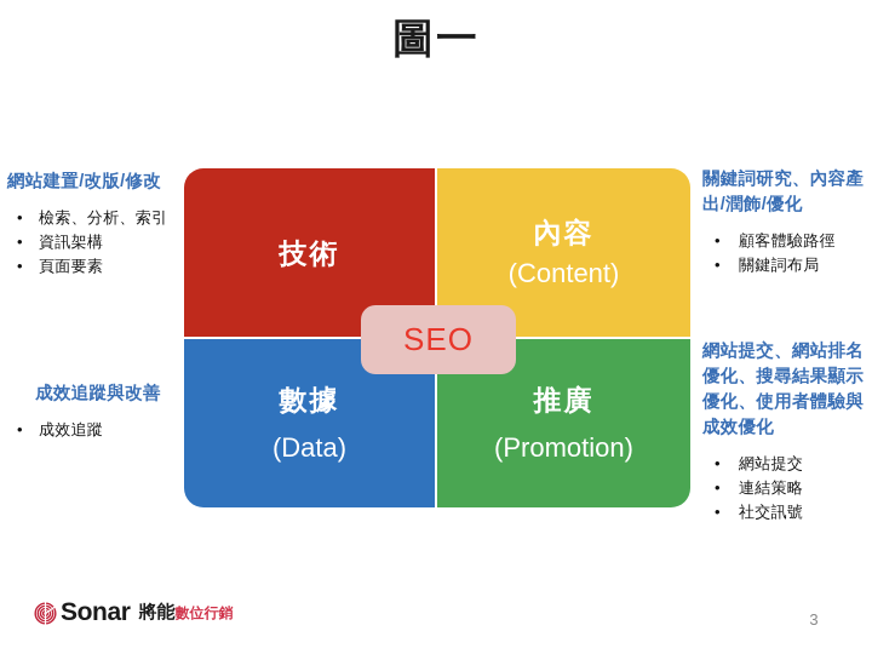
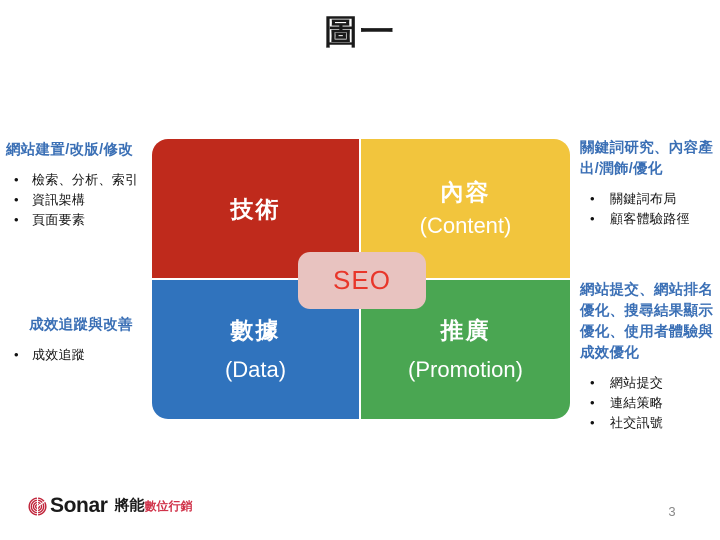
  圖一
  技術
  內容
  (Content)
  數據
  (Data)
  推廣
  (Promotion)
  SEO
  網站建置/改版/修改
  •
  檢索、分析、索引
  •
  資訊架構
  •
  頁面要素
  成效追蹤與改善
  •
  成效追蹤
  關鍵詞研究、內容產出/潤飾/優化
  •
- 顧客體驗路徑
+ 關鍵詞布局
  •
- 關鍵詞布局
+ 顧客體驗路徑
  網站提交、網站排名優化、搜尋結果顯示優化、使用者體驗與成效優化
  •
  網站提交
  •
  連結策略
  •
  社交訊號
  Sonar
  將能
  數位行銷
  3
